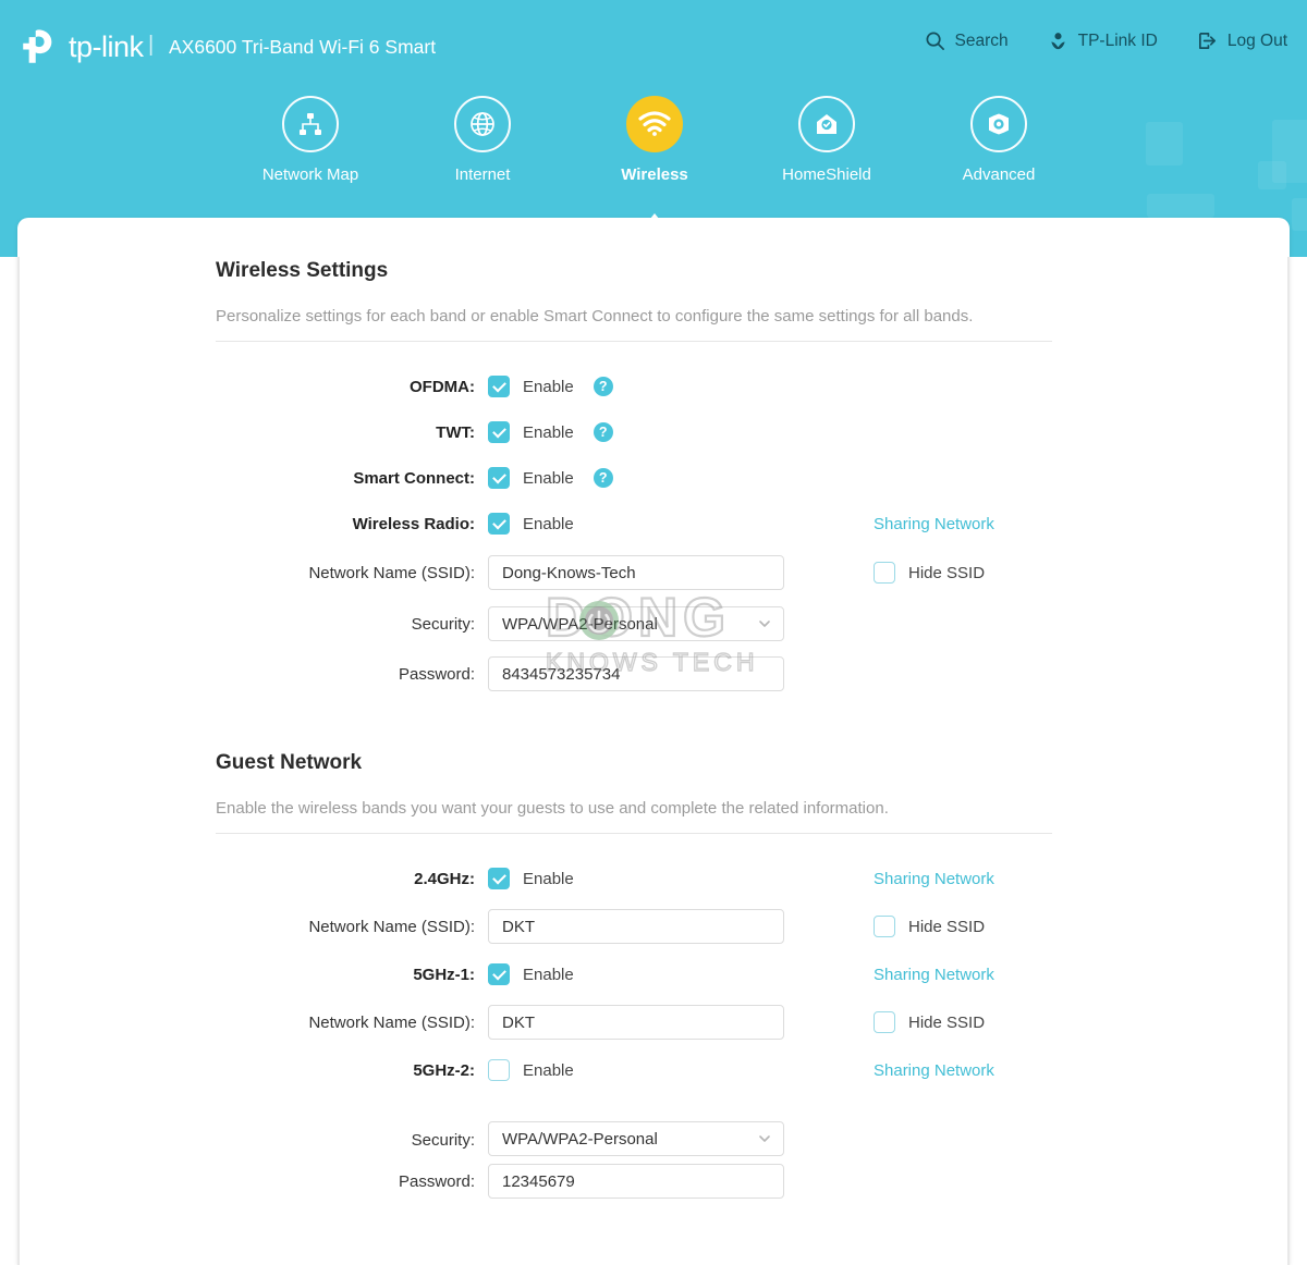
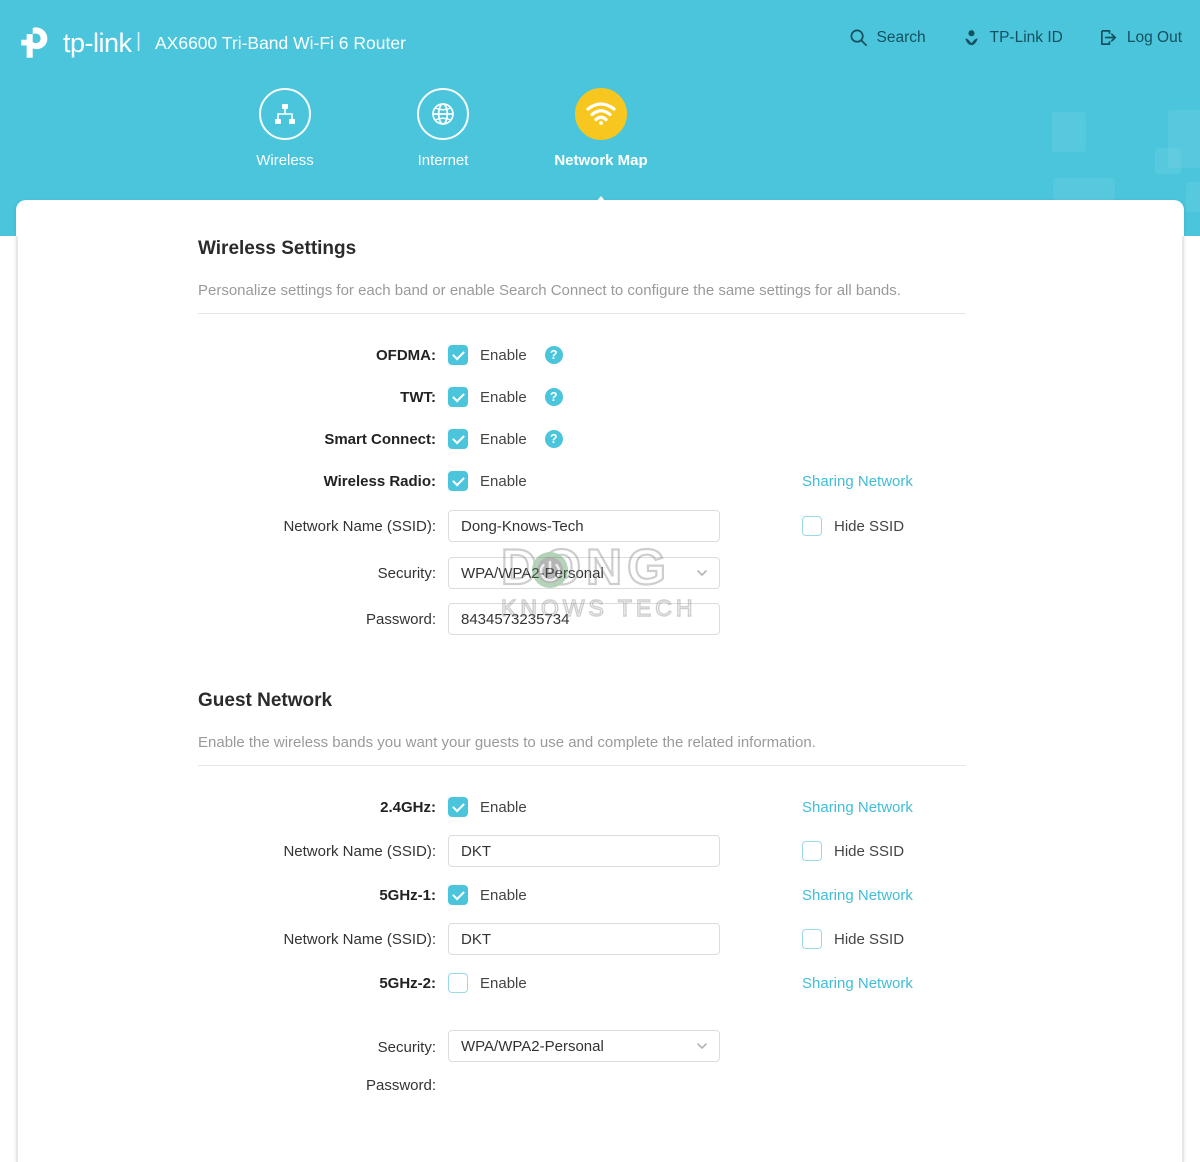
  tp-link
  |
- AX6600 Tri-Band Wi-Fi 6 Smart
+ AX6600 Tri-Band Wi-Fi 6 Router
  Search
  TP-Link ID
  Log Out
- Network Map
+ Wireless
  Internet
- Wireless
+ Network Map
- HomeShield
- Advanced
  Wireless Settings
- Personalize settings for each band or enable Smart Connect to configure the same settings for all bands.
+ Personalize settings for each band or enable Search Connect to configure the same settings for all bands.
  OFDMA:
  Enable
  ?
  TWT:
  Enable
  ?
  Smart Connect:
  Enable
  ?
  Wireless Radio:
  Enable
  Sharing Network
  Network Name (SSID):
  Dong-Knows-Tech
  Hide SSID
  Security:
  WPA/WPA2-Personal
  Password:
  8434573235734
  Guest Network
  Enable the wireless bands you want your guests to use and complete the related information.
  2.4GHz:
  Enable
  Sharing Network
  Network Name (SSID):
  DKT
  Hide SSID
  5GHz-1:
  Enable
  Sharing Network
  Network Name (SSID):
  DKT
  Hide SSID
  5GHz-2:
  Enable
  Sharing Network
  Security:
  WPA/WPA2-Personal
  Password:
- 12345679
  DONG
  KNOWS TECH
